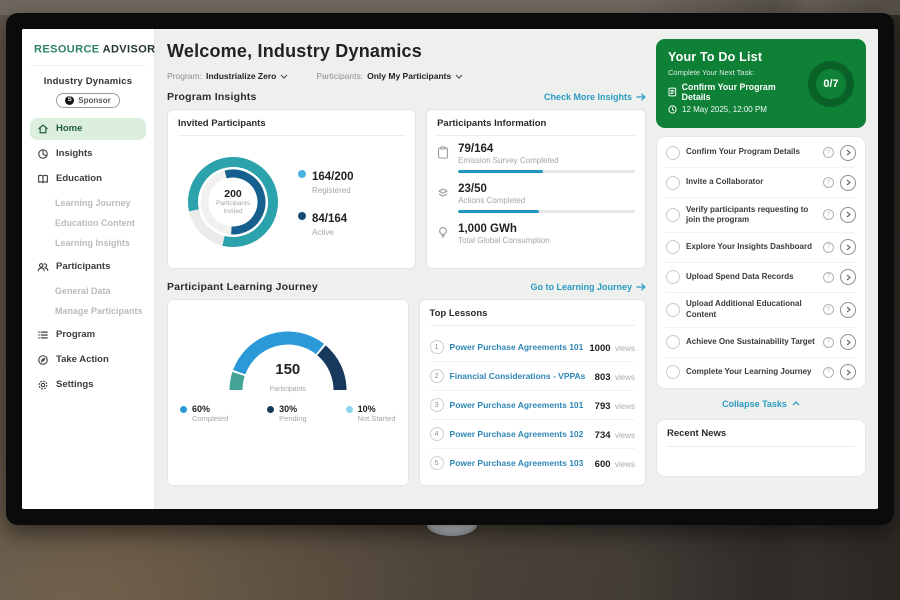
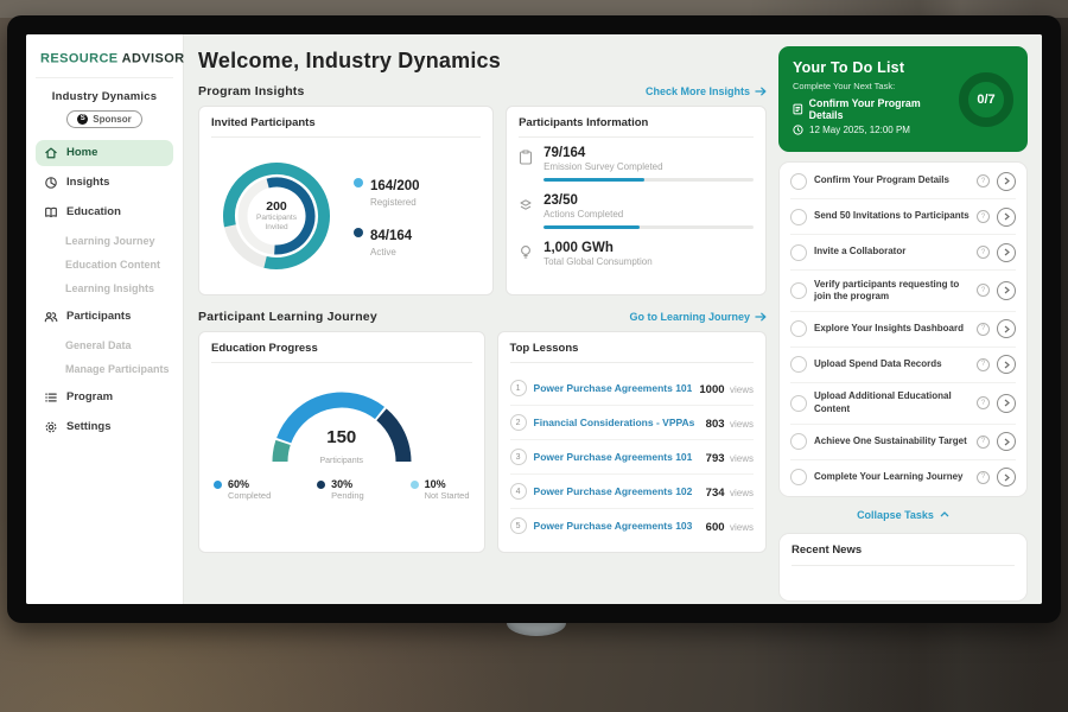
  RESOURCE ADVISOR
  Industry Dynamics
  Sponsor
  Home
  Insights
  Education
  Learning Journey
  Education Content
  Learning Insights
  Participants
  General Data
  Manage Participants
  Program
- Take Action
  Settings
  Welcome, Industry Dynamics
- Program:
- Industrialize Zero
- Participants:
- Only My Participants
  Program Insights
  Check More Insights
  Invited Participants
  200
  164/200
  Registered
  84/164
  Active
  Participants Information
  79/164
  Emission Survey Completed
  23/50
  Actions Completed
  1,000 GWh
  Total Global Consumption
  Participant Learning Journey
  Go to Learning Journey
+ Education Progress
  150
  60%
  Completed
  30%
  Pending
  10%
  Not Started
  Top Lessons
  Power Purchase Agreements 101
  1000 views
  Financial Considerations - VPPAs
  803 views
  Power Purchase Agreements 101
  793 views
  Power Purchase Agreements 102
  734 views
  Power Purchase Agreements 103
  600 views
  Your To Do List
  Complete Your Next Task:
  Confirm Your Program Details
  12 May 2025, 12:00 PM
  0/7
  Confirm Your Program Details
+ Send 50 Invitations to Participants
  Invite a Collaborator
  Verify participants requesting to join the program
  Explore Your Insights Dashboard
  Upload Spend Data Records
  Upload Additional Educational Content
  Achieve One Sustainability Target
  Complete Your Learning Journey
  Collapse Tasks
  Recent News
